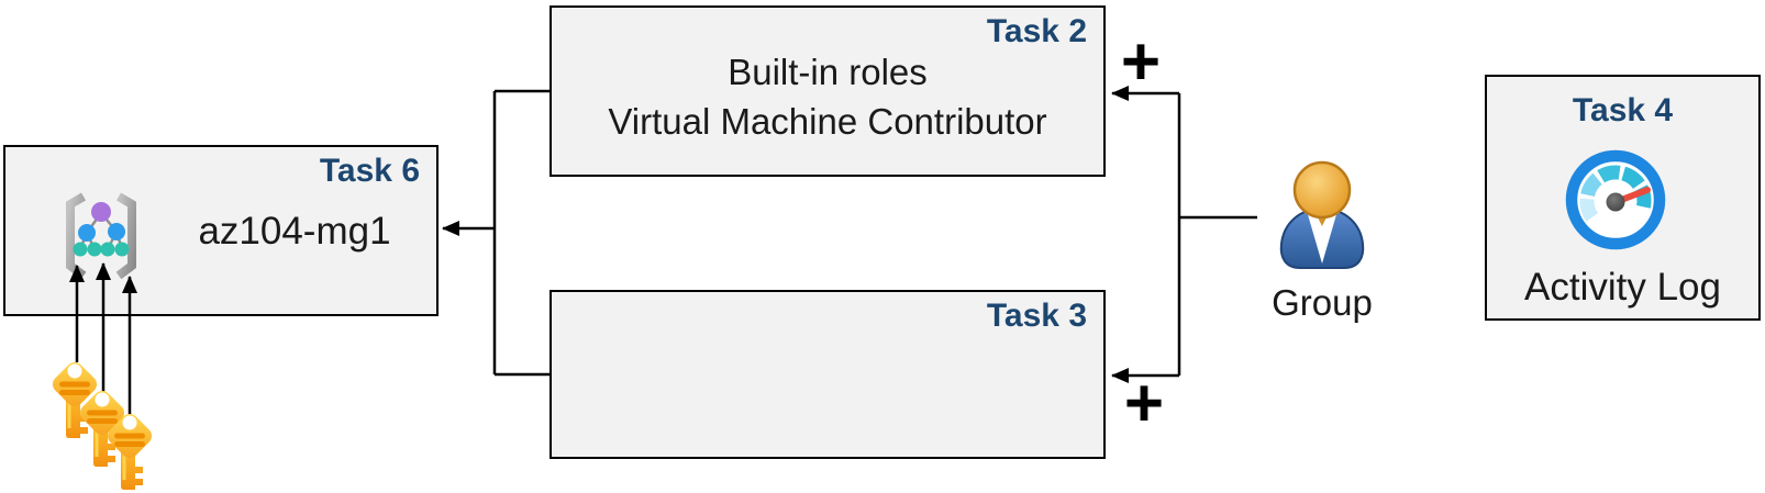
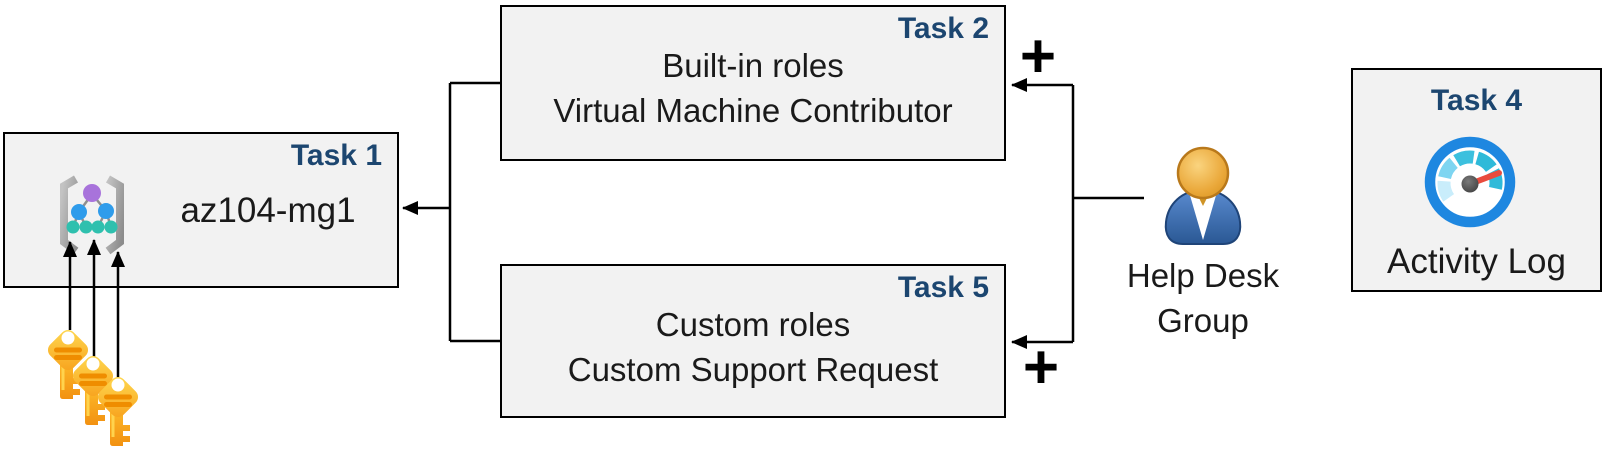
- Task 6
+ Task 1
  az104-mg1
  Task 2
  Built-in roles
  Virtual Machine Contributor
- Task 3
+ Task 5
+ Custom roles
+ Custom Support Request
  +
  +
+ Help Desk
  Group
  Task 4
  Activity Log
